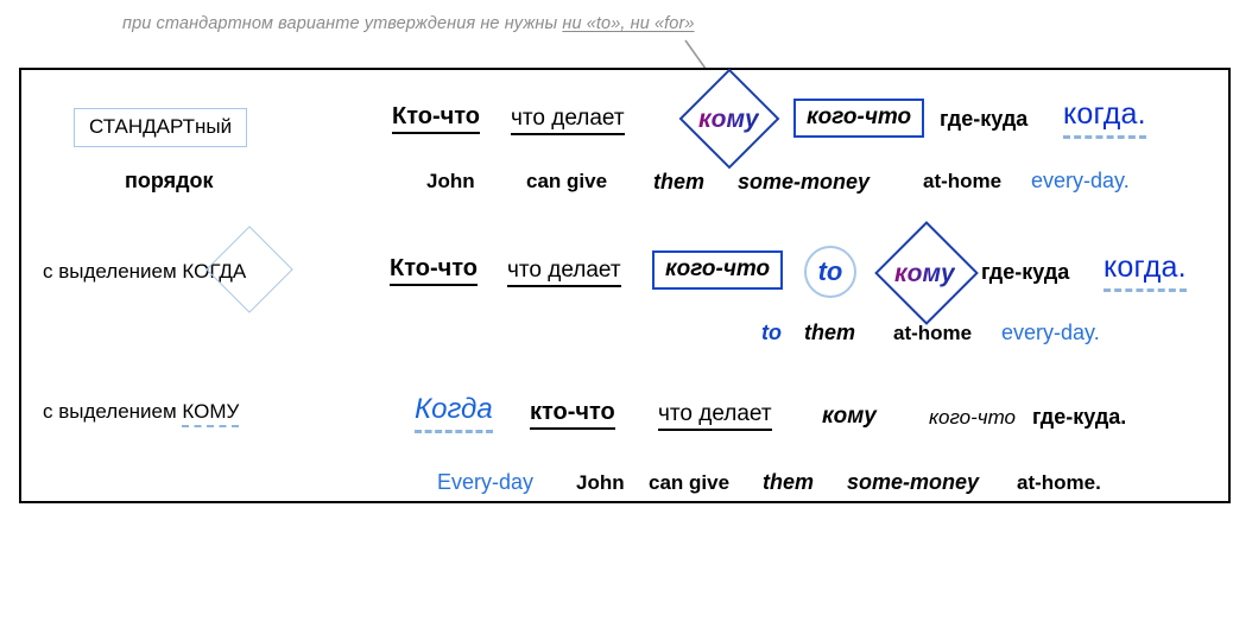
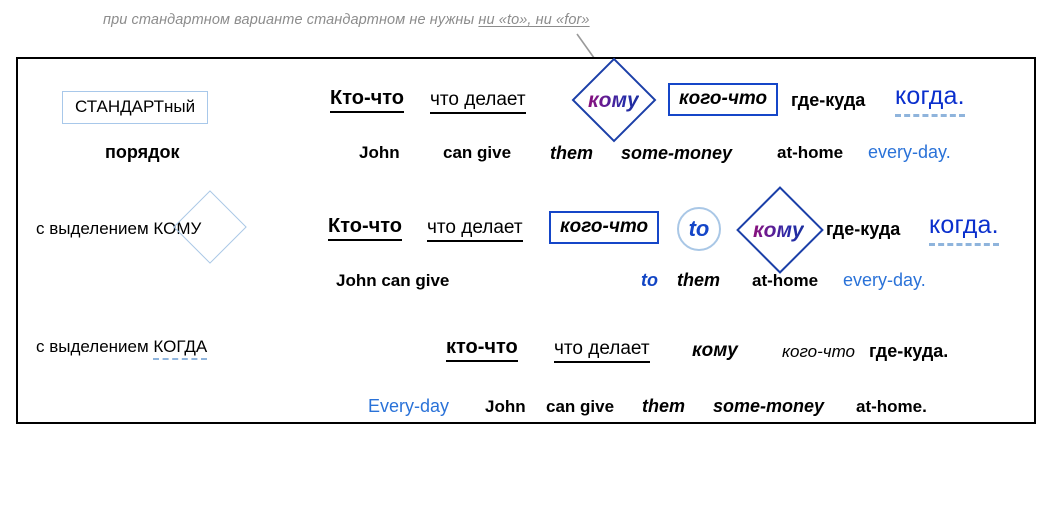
- при стандартном варианте утверждения не нужны ни «to», ни «for»
+ при стандартном варианте стандартном не нужны ни «to», ни «for»
  СТАНДАРТный
  порядок
  Кто-что
  что делает
  кому
  кого-что
  где-куда
  когда.
  John
  can give
  them
  some-money
  at-home
  every-day.
- с выделением КОГДА
+ с выделением КОМУ
  Кто-что
  что делает
  кого-что
  to
  кому
  где-куда
  когда.
+ John can give
  to
  them
  at-home
  every-day.
- с выделением КОМУ
+ с выделением КОГДА
- Когда
  кто-что
  что делает
  кому
  кого-что
  где-куда.
  Every-day
  John
  can give
  them
  some-money
  at-home.
